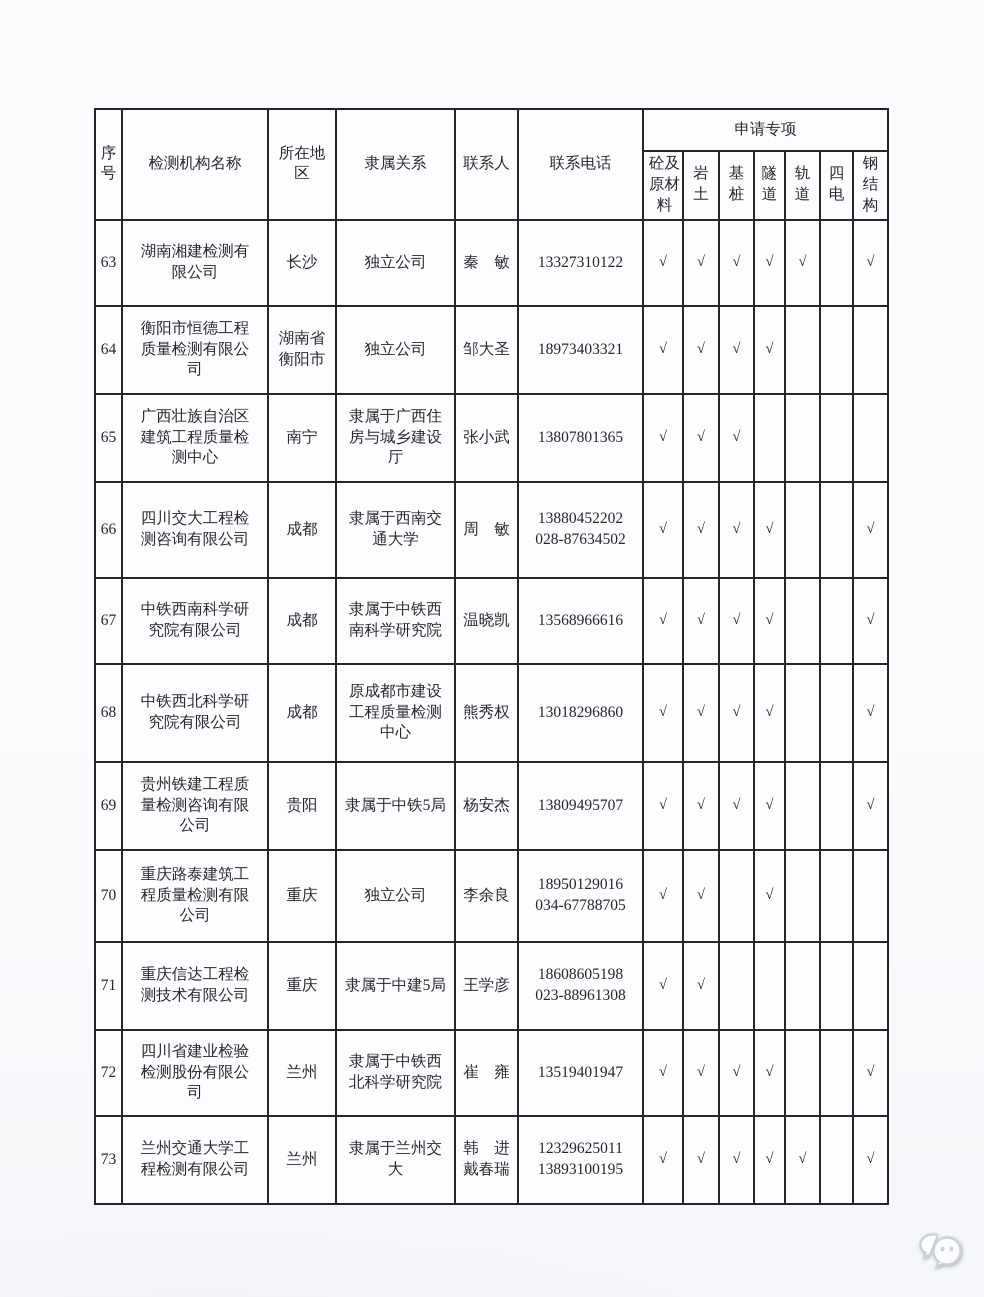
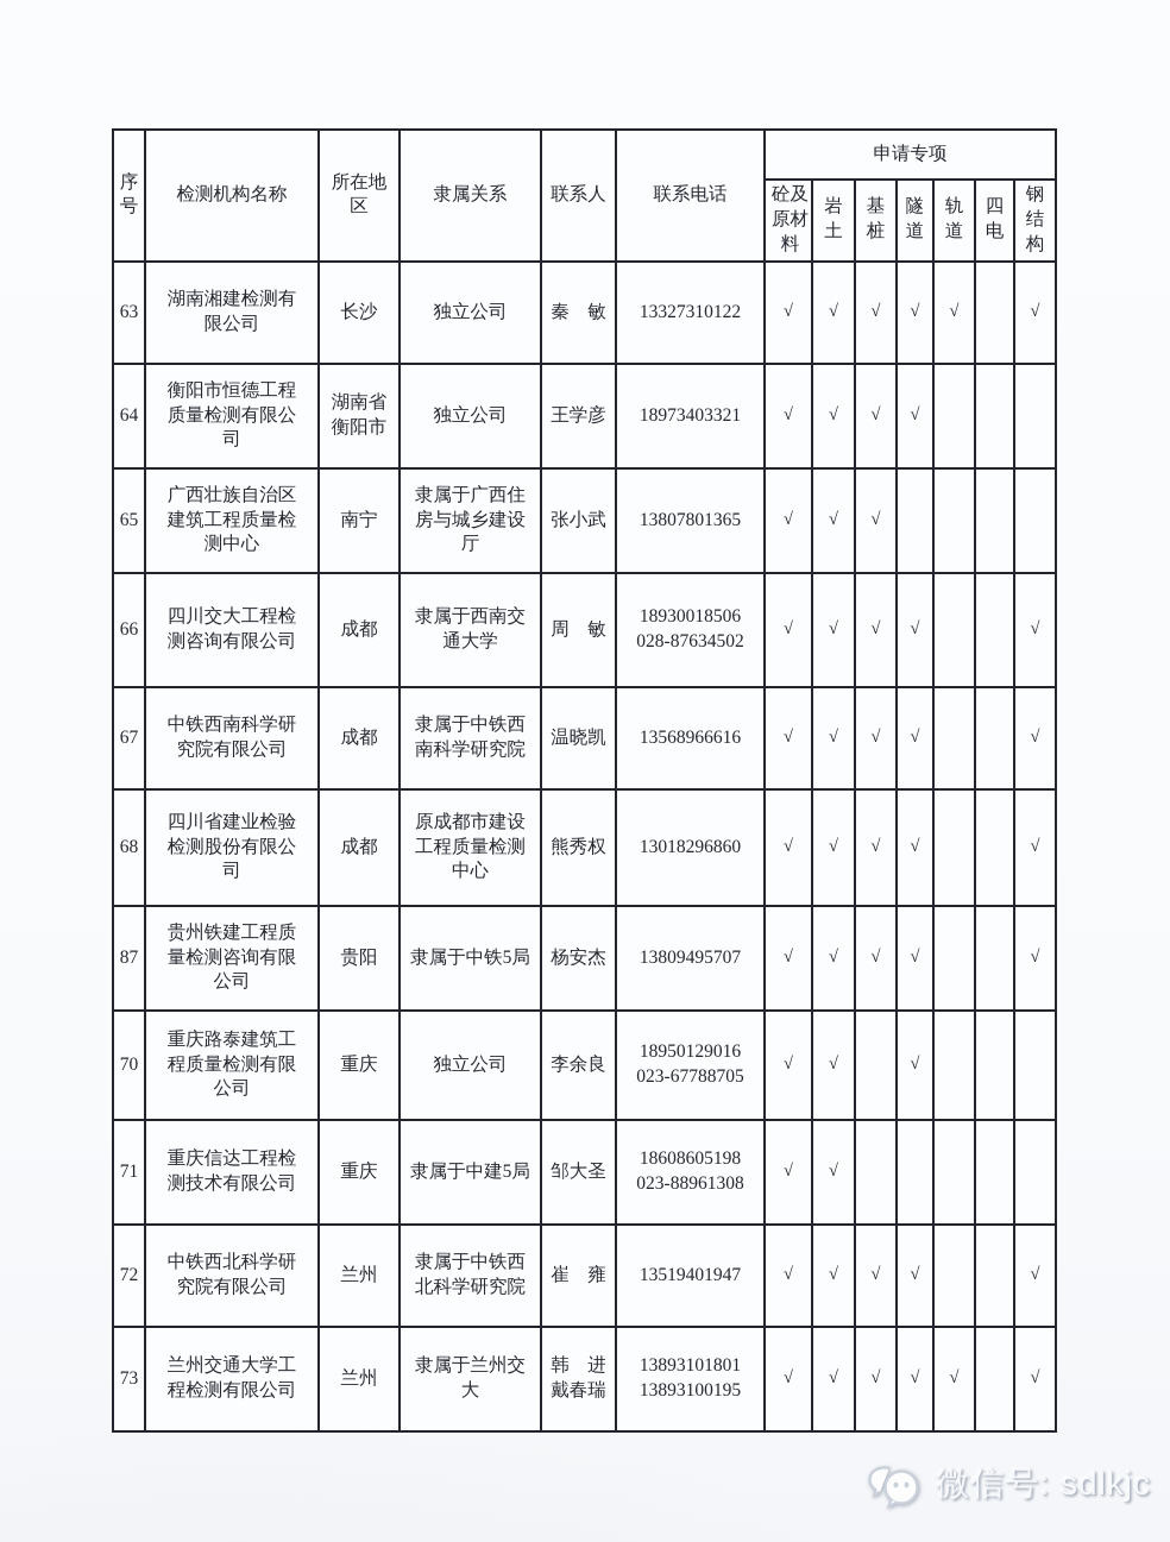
  序号	检测机构名称	所在地区	隶属关系	联系人	联系电话	申请专项
  砼及原材料	岩土	基桩	隧道	轨道	四电	钢结构
  63	湖南湘建检测有限公司	长沙	独立公司	秦 敏	13327310122	√	√	√	√	√		√
- 64	衡阳市恒德工程质量检测有限公司	湖南省衡阳市	独立公司	邹大圣	18973403321	√	√	√	√
+ 64	衡阳市恒德工程质量检测有限公司	湖南省衡阳市	独立公司	王学彦	18973403321	√	√	√	√
  65	广西壮族自治区建筑工程质量检测中心	南宁	隶属于广西住房与城乡建设厅	张小武	13807801365	√	√	√
- 66	四川交大工程检测咨询有限公司	成都	隶属于西南交通大学	周 敏	13880452202028-87634502	√	√	√	√			√
+ 66	四川交大工程检测咨询有限公司	成都	隶属于西南交通大学	周 敏	18930018506028-87634502	√	√	√	√			√
  67	中铁西南科学研究院有限公司	成都	隶属于中铁西南科学研究院	温晓凯	13568966616	√	√	√	√			√
- 68	中铁西北科学研究院有限公司	成都	原成都市建设工程质量检测中心	熊秀权	13018296860	√	√	√	√			√
+ 68	四川省建业检验检测股份有限公司	成都	原成都市建设工程质量检测中心	熊秀权	13018296860	√	√	√	√			√
- 69	贵州铁建工程质量检测咨询有限公司	贵阳	隶属于中铁5局	杨安杰	13809495707	√	√	√	√			√
+ 87	贵州铁建工程质量检测咨询有限公司	贵阳	隶属于中铁5局	杨安杰	13809495707	√	√	√	√			√
- 70	重庆路泰建筑工程质量检测有限公司	重庆	独立公司	李余良	18950129016034-67788705	√	√		√
+ 70	重庆路泰建筑工程质量检测有限公司	重庆	独立公司	李余良	18950129016023-67788705	√	√		√
- 71	重庆信达工程检测技术有限公司	重庆	隶属于中建5局	王学彦	18608605198023-88961308	√	√
+ 71	重庆信达工程检测技术有限公司	重庆	隶属于中建5局	邹大圣	18608605198023-88961308	√	√
- 72	四川省建业检验检测股份有限公司	兰州	隶属于中铁西北科学研究院	崔 雍	13519401947	√	√	√	√			√
+ 72	中铁西北科学研究院有限公司	兰州	隶属于中铁西北科学研究院	崔 雍	13519401947	√	√	√	√			√
- 73	兰州交通大学工程检测有限公司	兰州	隶属于兰州交大	韩 进戴春瑞	1232962501113893100195	√	√	√	√	√		√
+ 73	兰州交通大学工程检测有限公司	兰州	隶属于兰州交大	韩 进戴春瑞	1389310180113893100195	√	√	√	√	√		√
+ 微信号: sdlkjc
